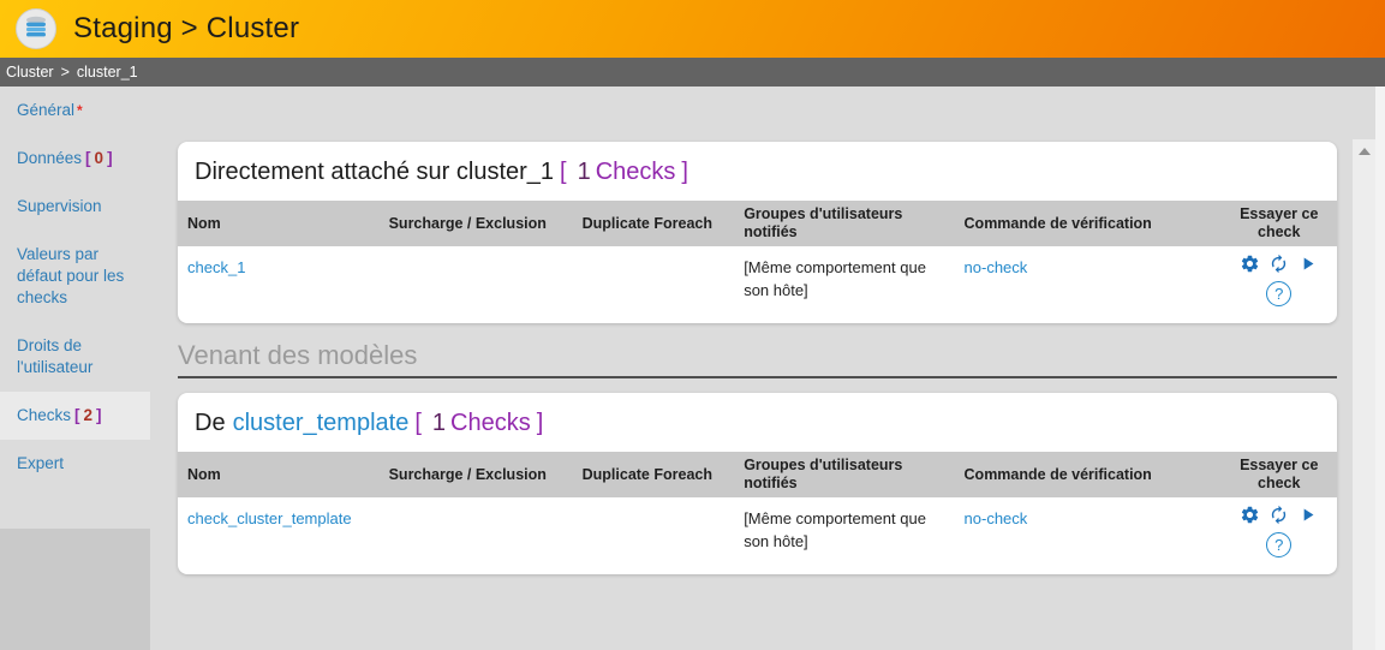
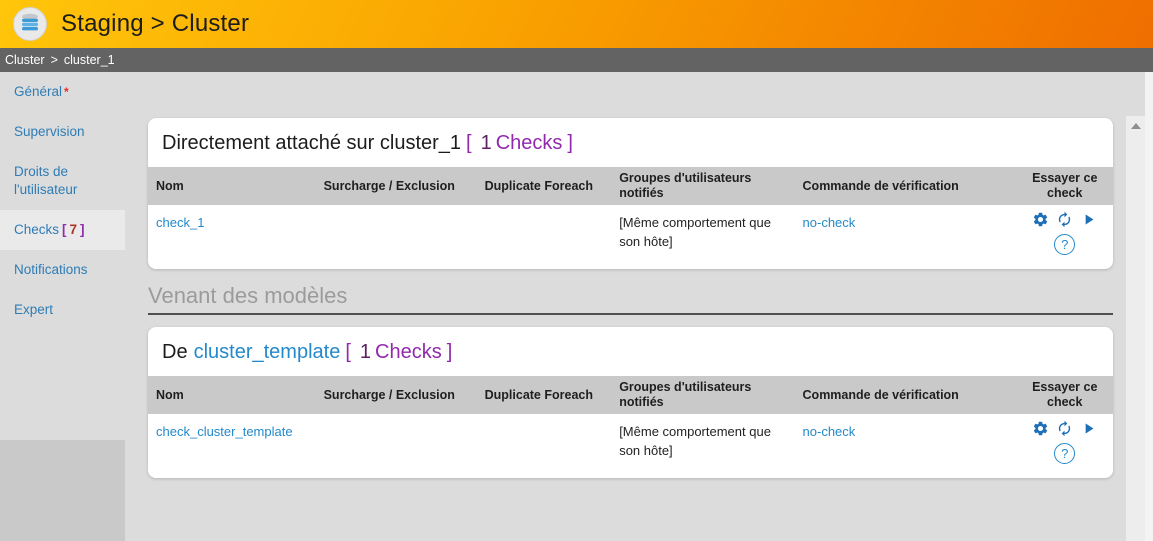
  Staging > Cluster
  Cluster
  >
  cluster_1
  Général *
- Données [ 0 ]
  Supervision
- Valeurs par défaut pour les checks
  Droits de l'utilisateur
- Checks [ 2 ]
+ Checks [ 7 ]
+ Notifications
  Expert
  Directement attaché sur cluster_1 [ 1 Checks ]
  Nom	Surcharge / Exclusion	Duplicate Foreach	Groupes d'utilisateurs notifiés	Commande de vérification	Essayer ce check
  check_1			[Même comportement que son hôte]	no-check	?
  Venant des modèles
  De cluster_template [ 1 Checks ]
  Nom	Surcharge / Exclusion	Duplicate Foreach	Groupes d'utilisateurs notifiés	Commande de vérification	Essayer ce check
  check_cluster_template			[Même comportement que son hôte]	no-check	?
